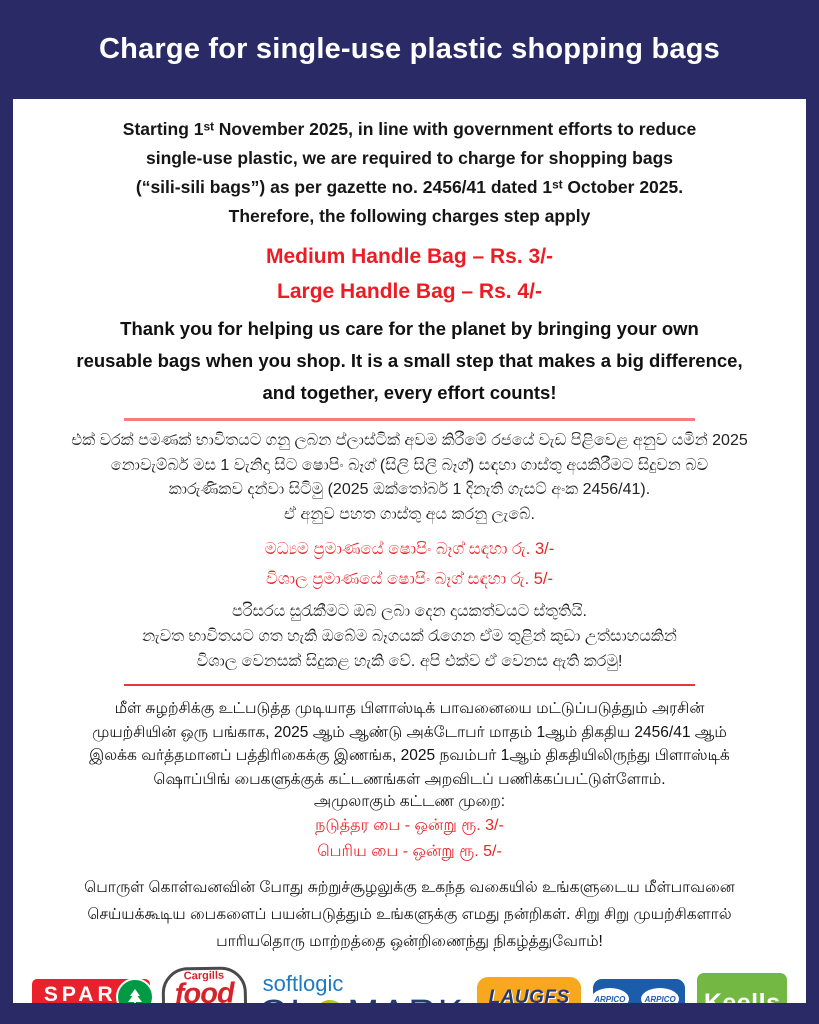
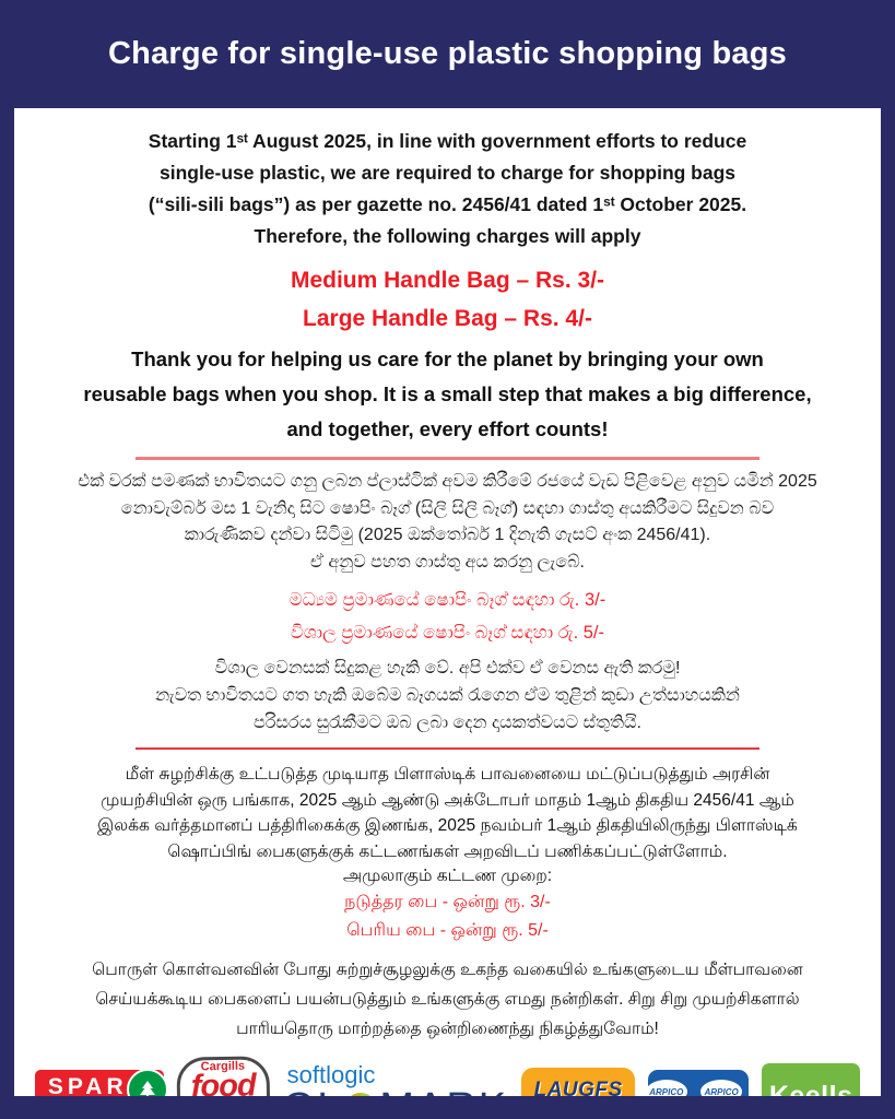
  Charge for single-use plastic shopping bags
- Starting 1ˢᵗ November 2025, in line with government efforts to reduce
+ Starting 1ˢᵗ August 2025, in line with government efforts to reduce
  single-use plastic, we are required to charge for shopping bags
  (“sili-sili bags”) as per gazette no. 2456/41 dated 1ˢᵗ October 2025.
- Therefore, the following charges step apply
+ Therefore, the following charges will apply
  Medium Handle Bag – Rs. 3/-
  Large Handle Bag – Rs. 4/-
  Thank you for helping us care for the planet by bringing your own
  reusable bags when you shop. It is a small step that makes a big difference,
  and together, every effort counts!
  එක් වරක් පමණක් භාවිතයට ගනු ලබන ප්ලාස්ටික් අවම කිරීමේ රජයේ වැඩ පිළිවෙළ අනුව යමින් 2025
  නොවැම්බර් මස 1 වැනිදා සිට ෂොපිං බෑග් (සිලි සිලි බෑග්) සඳහා ගාස්තු අයකිරීමට සිදුවන බව
  කාරුණිකව දන්වා සිටිමු (2025 ඔක්තෝබර් 1 දිනැති ගැසට් අංක 2456/41).
  ඒ අනුව පහත ගාස්තු අය කරනු ලැබේ.
  මධ්‍යම ප්‍රමාණයේ ෂොපිං බෑග් සඳහා රු. 3/-
  විශාල ප්‍රමාණයේ ෂොපිං බෑග් සඳහා රු. 5/-
- පරිසරය සුරැකීමට ඔබ ලබා දෙන දායකත්වයට ස්තුතියි.
+ විශාල වෙනසක් සිදුකළ හැකි වේ. අපි එක්ව ඒ වෙනස ඇති කරමු!
  නැවත භාවිතයට ගත හැකි ඔබේම බෑගයක් රැගෙන ඒම තුළින් කුඩා උත්සාහයකින්
- විශාල වෙනසක් සිදුකළ හැකි වේ. අපි එක්ව ඒ වෙනස ඇති කරමු!
+ පරිසරය සුරැකීමට ඔබ ලබා දෙන දායකත්වයට ස්තුතියි.
  மீள் சுழற்சிக்கு உட்படுத்த முடியாத பிளாஸ்டிக் பாவனையை மட்டுப்படுத்தும் அரசின்
  முயற்சியின் ஒரு பங்காக, 2025 ஆம் ஆண்டு அக்டோபர் மாதம் 1ஆம் திகதிய 2456/41 ஆம்
  இலக்க வர்த்தமானப் பத்திரிகைக்கு இணங்க, 2025 நவம்பர் 1ஆம் திகதியிலிருந்து பிளாஸ்டிக்
  ஷொப்பிங் பைகளுக்குக் கட்டணங்கள் அறவிடப் பணிக்கப்பட்டுள்ளோம்.
  அமுலாகும் கட்டண முறை:
  நடுத்தர பை - ஒன்று ரூ. 3/-
  பெரிய பை - ஒன்று ரூ. 5/-
  பொருள் கொள்வனவின் போது சுற்றுச்சூழலுக்கு உகந்த வகையில் உங்களுடைய மீள்பாவனை
  செய்யக்கூடிய பைகளைப் பயன்படுத்தும் உங்களுக்கு எமது நன்றிகள். சிறு சிறு முயற்சிகளால்
  பாரியதொரு மாற்றத்தை ஒன்றிணைந்து நிகழ்த்துவோம்!
  SPAR
  Cargills
  food
  softlogic
  LAUGFS
  ARPICO
  ARPICO
